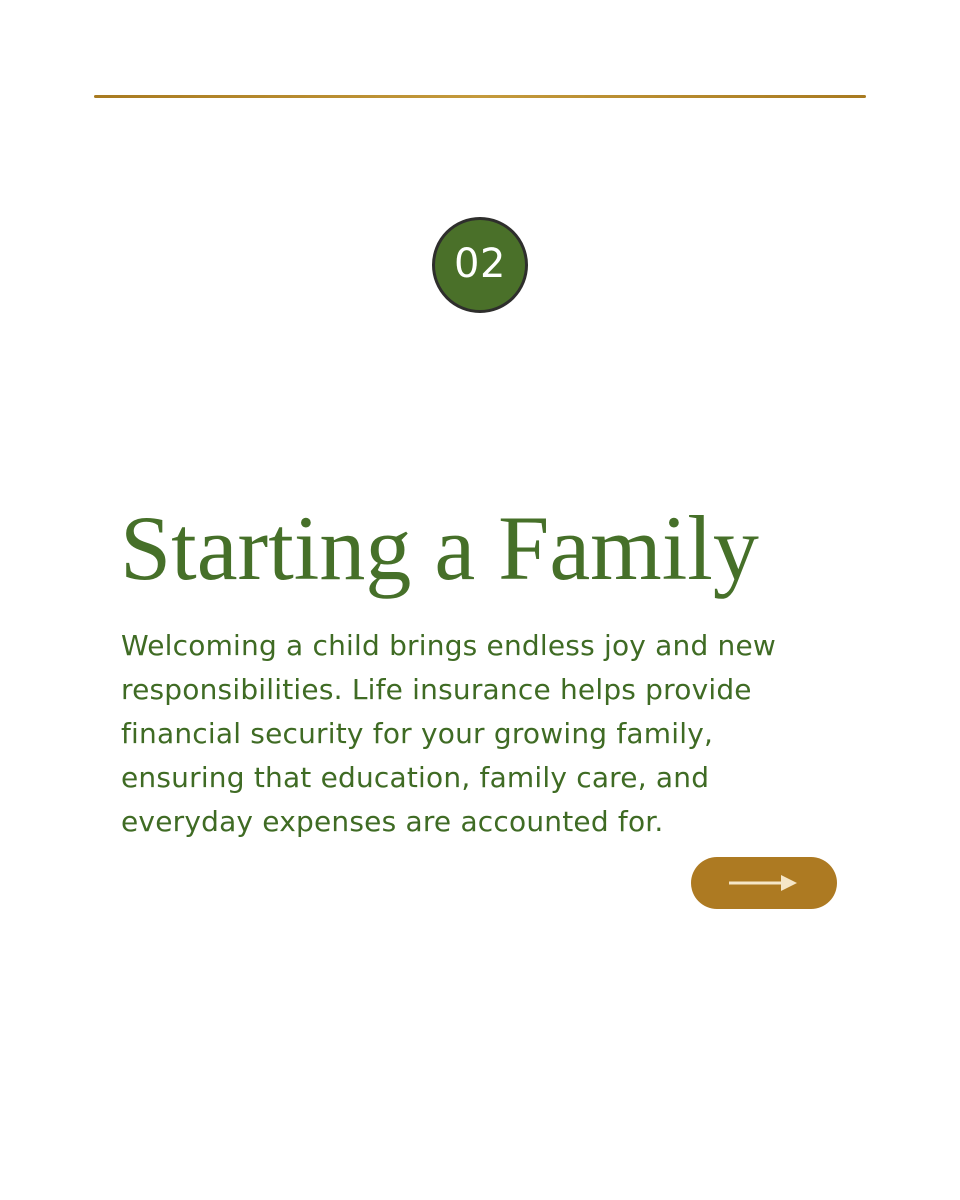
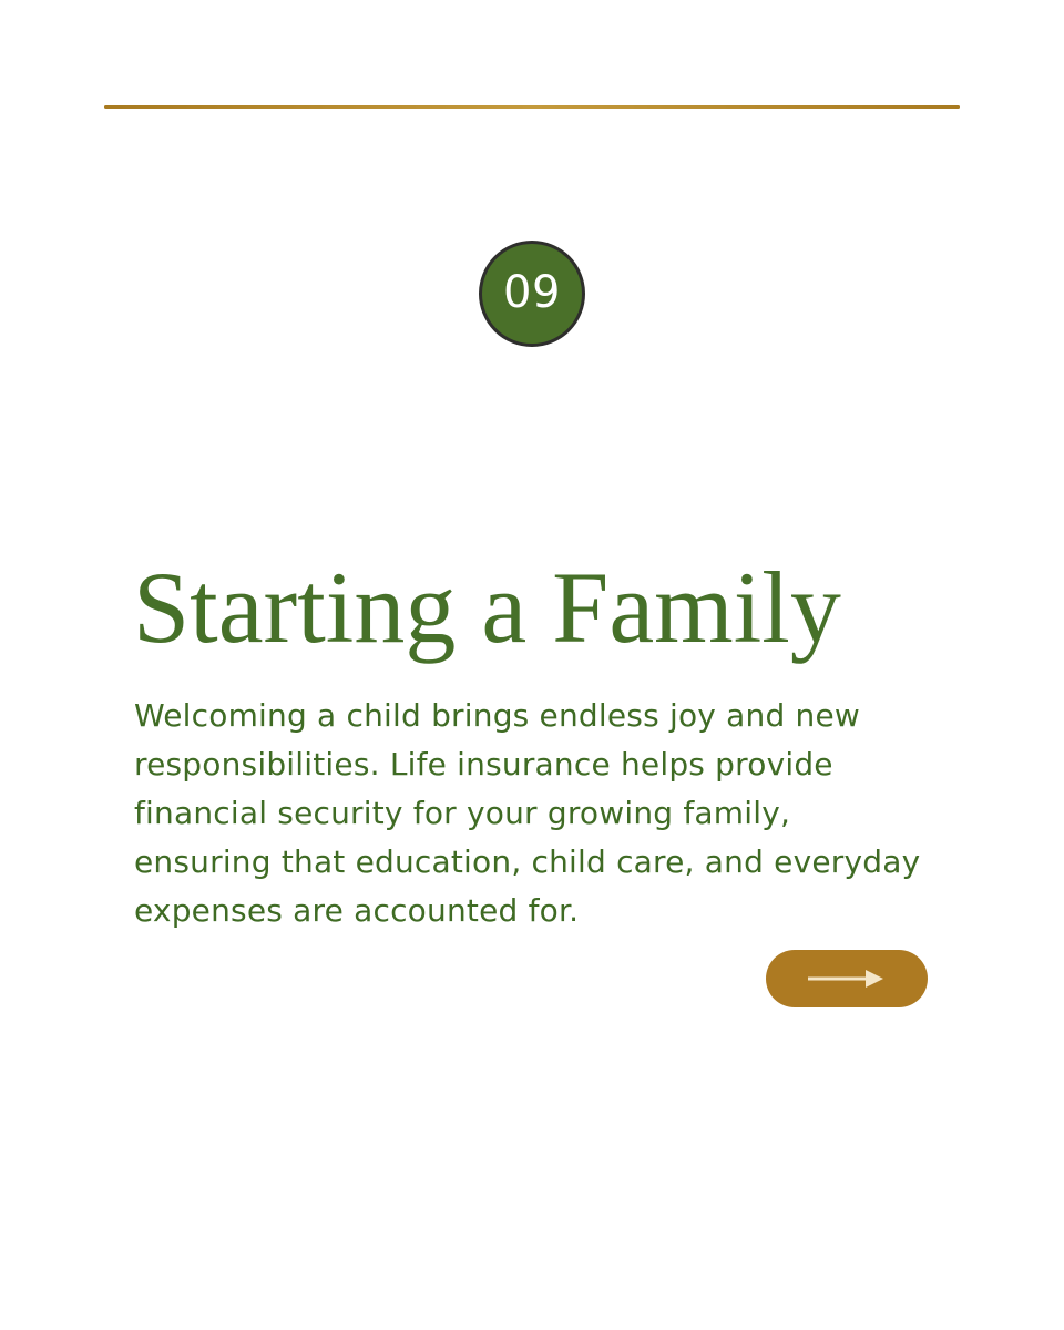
- 02
+ 09
  Starting a Family
- Welcoming a child brings endless joy and new responsibilities. Life insurance helps provide financial security for your growing family, ensuring that education, family care, and everyday expenses are accounted for.
+ Welcoming a child brings endless joy and new responsibilities. Life insurance helps provide financial security for your growing family, ensuring that education, child care, and everyday expenses are accounted for.
